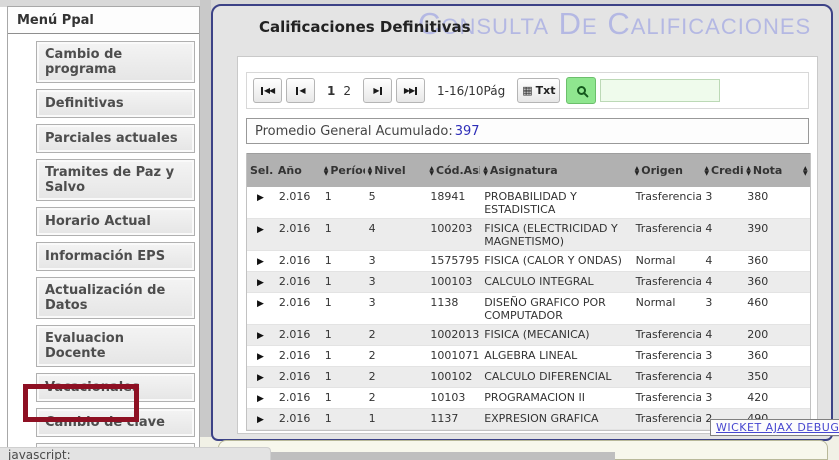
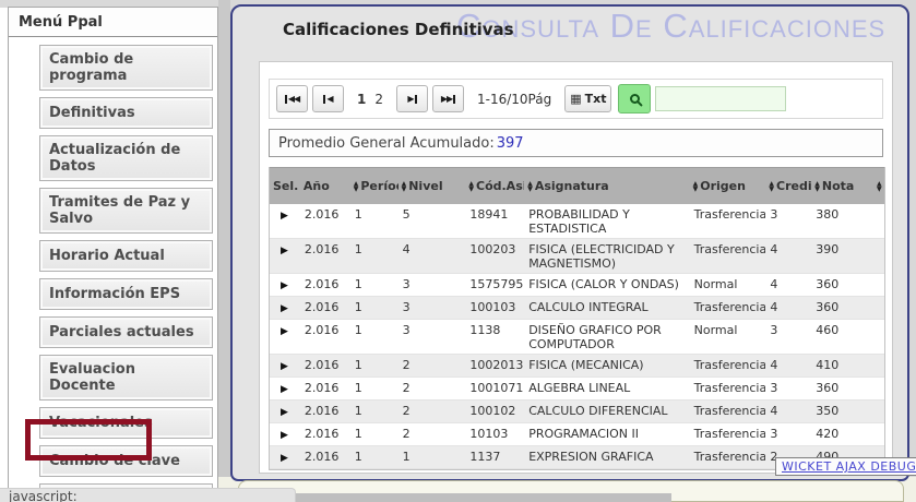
  Menú Ppal
  Cambio de programa
  Definitivas
- Parciales actuales
+ Actualización de Datos
  Tramites de Paz y Salvo
  Horario Actual
  Información EPS
- Actualización de Datos
+ Parciales actuales
  Evaluacion Docente
  Vacacionales
  Cambio de clave
  Consulta De Calificaciones
  Calificaciones Definitivas
  ◀◀
  ◀
  1
  2
  ▶
  ▶▶
  1-16/10Pág
  ▦
  Txt
  Promedio General Acumulado:
  397
  Sel.
  Año
  Perío
  Nivel
  Cód.As
  Asignatura
  Origen
  Credi
  Nota
  ▶
  2.016
  1
  5
  18941
  PROBABILIDAD Y ESTADISTICA
  Trasferencia
  3
  380
  ▶
  2.016
  1
  4
  100203
  FISICA (ELECTRICIDAD Y MAGNETISMO)
  Trasferencia
  4
  390
  ▶
  2.016
  1
  3
  1575795
  FISICA (CALOR Y ONDAS)
  Normal
  4
  360
  ▶
  2.016
  1
  3
  100103
  CALCULO INTEGRAL
  Trasferencia
  4
  360
  ▶
  2.016
  1
  3
  1138
  DISEÑO GRAFICO POR COMPUTADOR
  Normal
  3
  460
  ▶
  2.016
  1
  2
  1002013
  FISICA (MECANICA)
  Trasferencia
  4
- 200
+ 410
  ▶
  2.016
  1
  2
  1001071
  ALGEBRA LINEAL
  Trasferencia
  3
  360
  ▶
  2.016
  1
  2
  100102
  CALCULO DIFERENCIAL
  Trasferencia
  4
  350
  ▶
  2.016
  1
  2
  10103
  PROGRAMACION II
  Trasferencia
  3
  420
  ▶
  2.016
  1
  1
  1137
  EXPRESION GRAFICA
  Trasferencia
  2
  WICKET AJAX DEBUG
  javascript:
